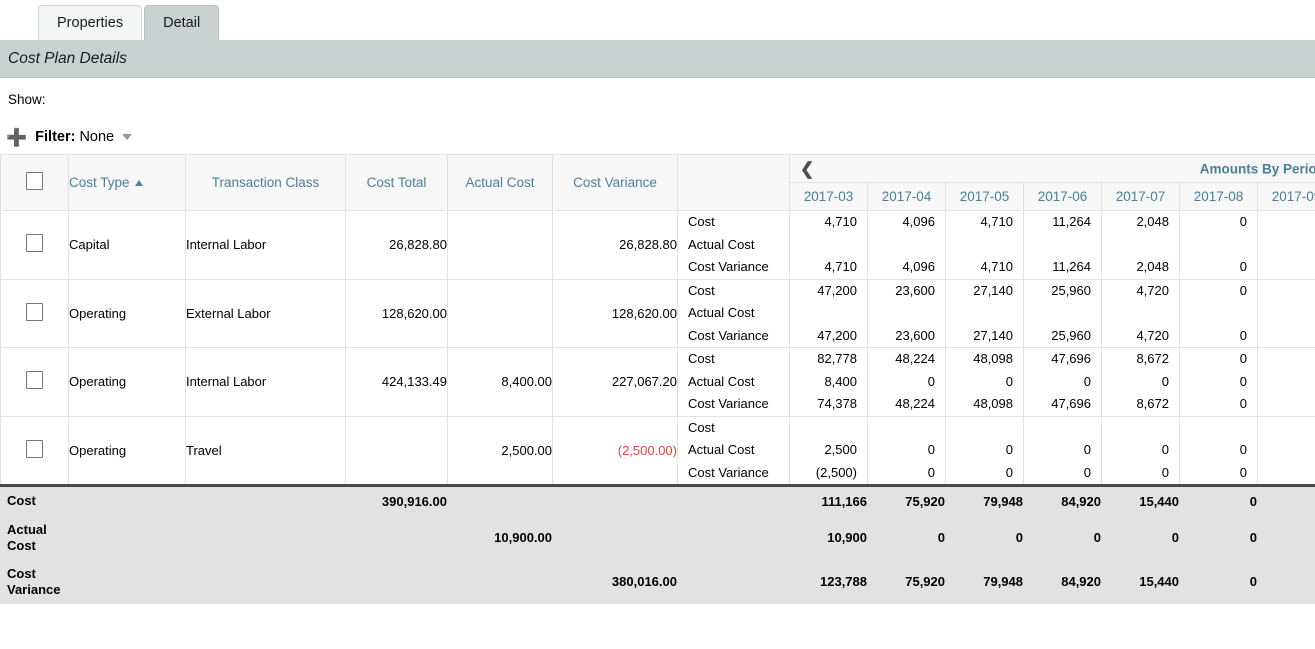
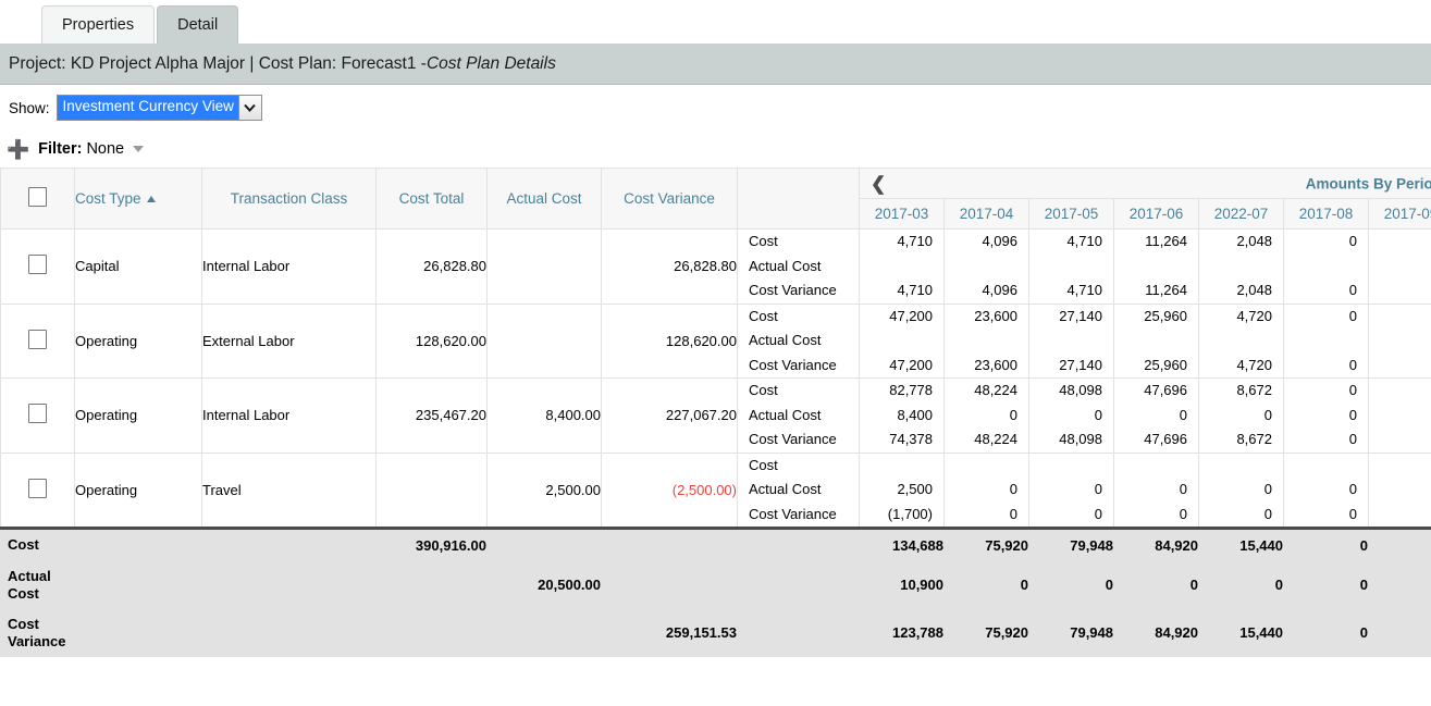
  Properties
  Detail
+ Project: KD Project Alpha Major | Cost Plan: Forecast1 -
  Cost Plan Details
  Show:
+ Investment Currency View
  ➕
  Filter:
  None
  	Cost Type	Transaction Class	Cost Total	Actual Cost	Cost Variance		❮ Amounts By Perio
- 2017-03	2017-04	2017-05	2017-06	2017-07	2017-08	2017-0
+ 2017-03	2017-04	2017-05	2017-06	2022-07	2017-08	2017-0
  	Capital	Internal Labor	26,828.80		26,828.80	Cost Actual Cost Cost Variance	4,710 4,710	4,096 4,096	4,710 4,710	11,264 11,264	2,048 2,048	0 0
  	Operating	External Labor	128,620.00		128,620.00	Cost Actual Cost Cost Variance	47,200 47,200	23,600 23,600	27,140 27,140	25,960 25,960	4,720 4,720	0 0
- 	Operating	Internal Labor	424,133.49	8,400.00	227,067.20	Cost Actual Cost Cost Variance	82,778 8,400 74,378	48,224 0 48,224	48,098 0 48,098	47,696 0 47,696	8,672 0 8,672	0 0 0
+ 	Operating	Internal Labor	235,467.20	8,400.00	227,067.20	Cost Actual Cost Cost Variance	82,778 8,400 74,378	48,224 0 48,224	48,098 0 48,098	47,696 0 47,696	8,672 0 8,672	0 0 0
- 	Operating	Travel		2,500.00	(2,500.00)	Cost Actual Cost Cost Variance	2,500 (2,500)	0 0	0 0	0 0	0 0	0 0
+ 	Operating	Travel		2,500.00	(2,500.00)	Cost Actual Cost Cost Variance	2,500 (1,700)	0 0	0 0	0 0	0 0	0 0
- Cost		390,916.00				111,166	75,920	79,948	84,920	15,440	0
+ Cost		390,916.00				134,688	75,920	79,948	84,920	15,440	0
- Actual Cost				10,900.00			10,900	0	0	0	0	0
+ Actual Cost				20,500.00			10,900	0	0	0	0	0
- Cost Variance					380,016.00		123,788	75,920	79,948	84,920	15,440	0
+ Cost Variance					259,151.53		123,788	75,920	79,948	84,920	15,440	0
